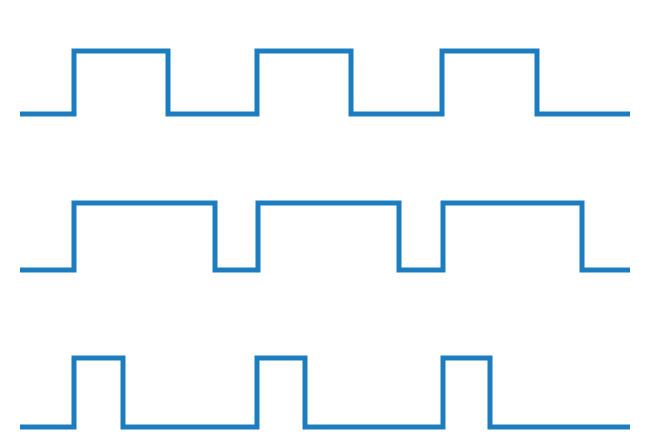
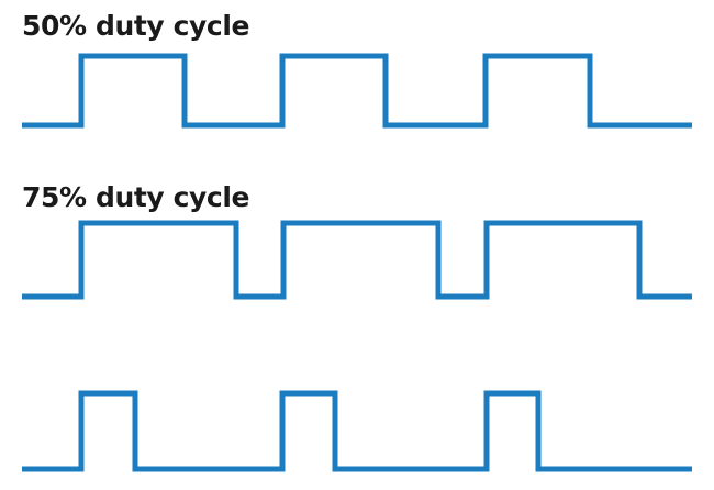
+ 50% duty cycle
+ 75% duty cycle
